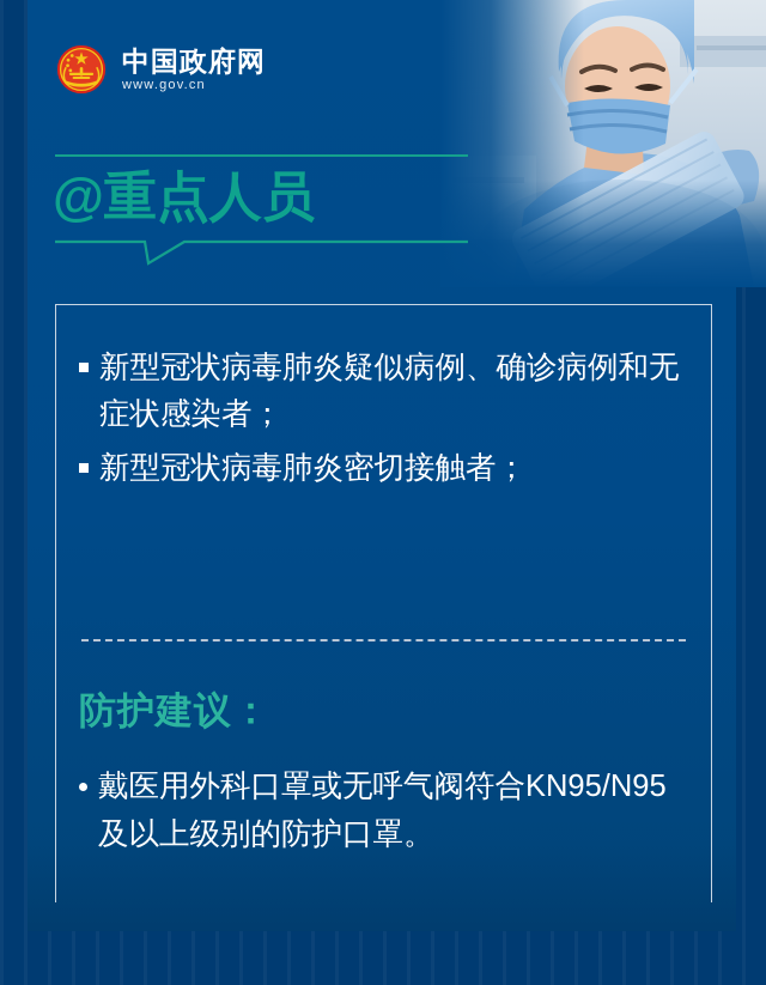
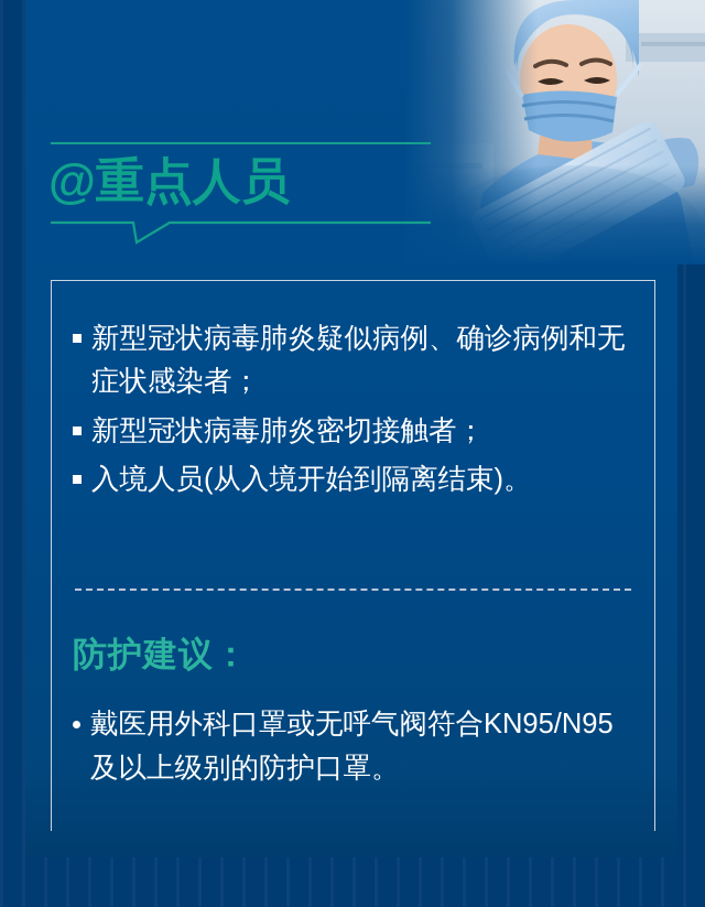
- 中国政府网
- www.gov.cn
  @重点人员
  新型冠状病毒肺炎疑似病例、确诊病例和无症状感染者；
  新型冠状病毒肺炎密切接触者；
+ 入境人员(从入境开始到隔离结束)。
  防护建议：
  戴医用外科口罩或无呼气阀符合KN95/N95及以上级别的防护口罩。
